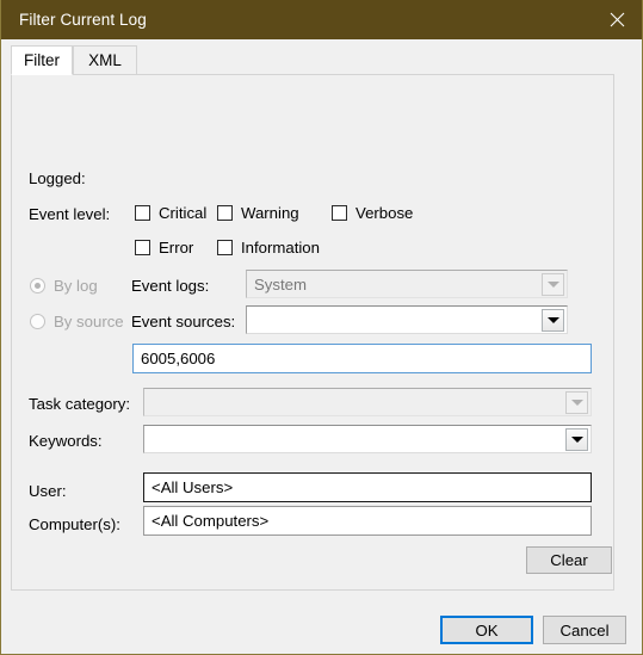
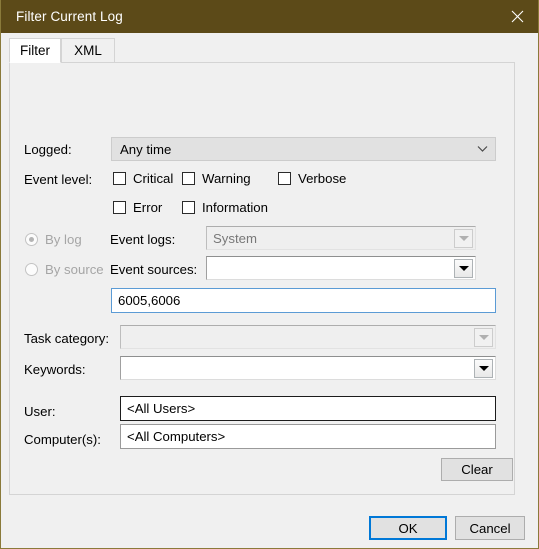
  Filter Current Log
  Filter
  XML
  Logged:
+ Any time
  Event level:
  Critical
  Warning
  Verbose
  Error
  Information
  By log
  By source
  Event logs:
  System
  Event sources:
  6005,6006
  Task category:
  Keywords:
  User:
  <All Users>
  Computer(s):
  <All Computers>
  Clear
  OK
  Cancel
